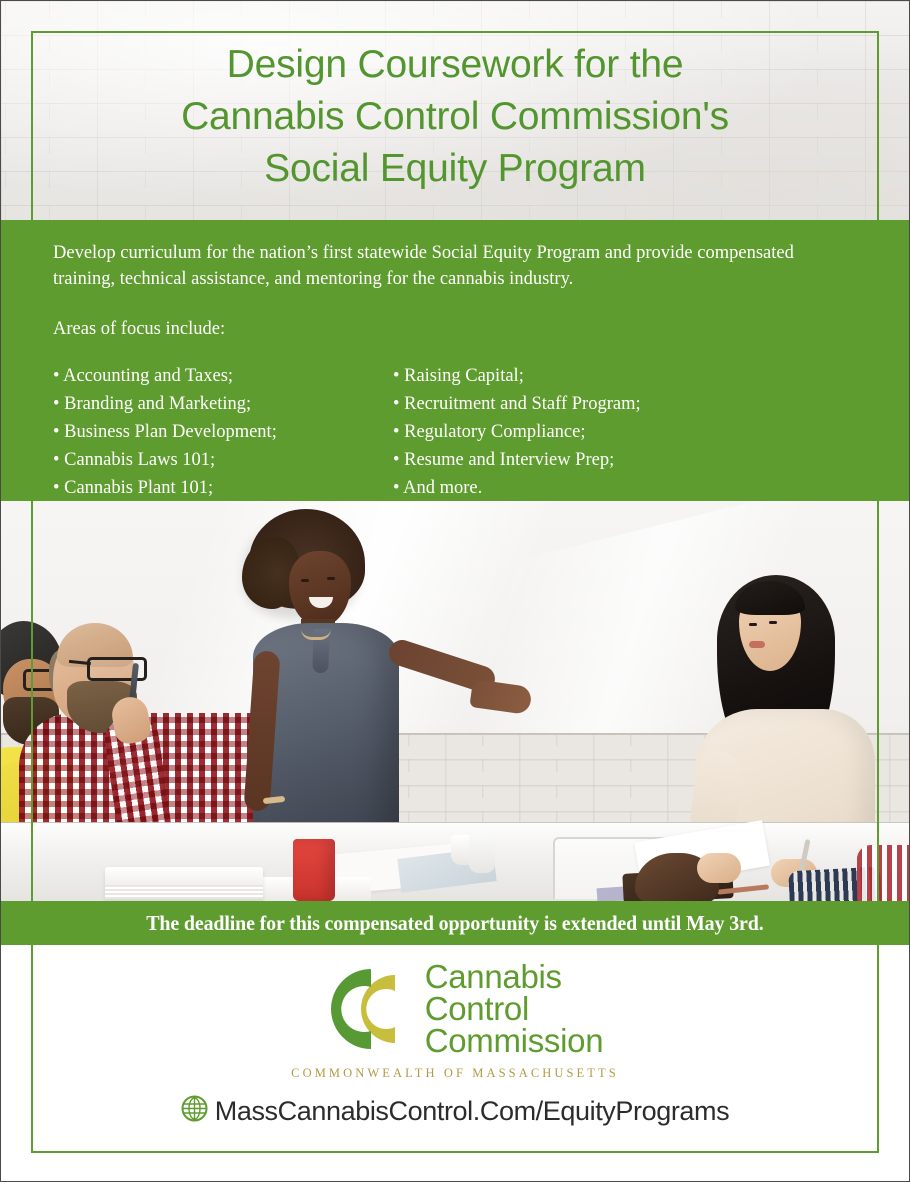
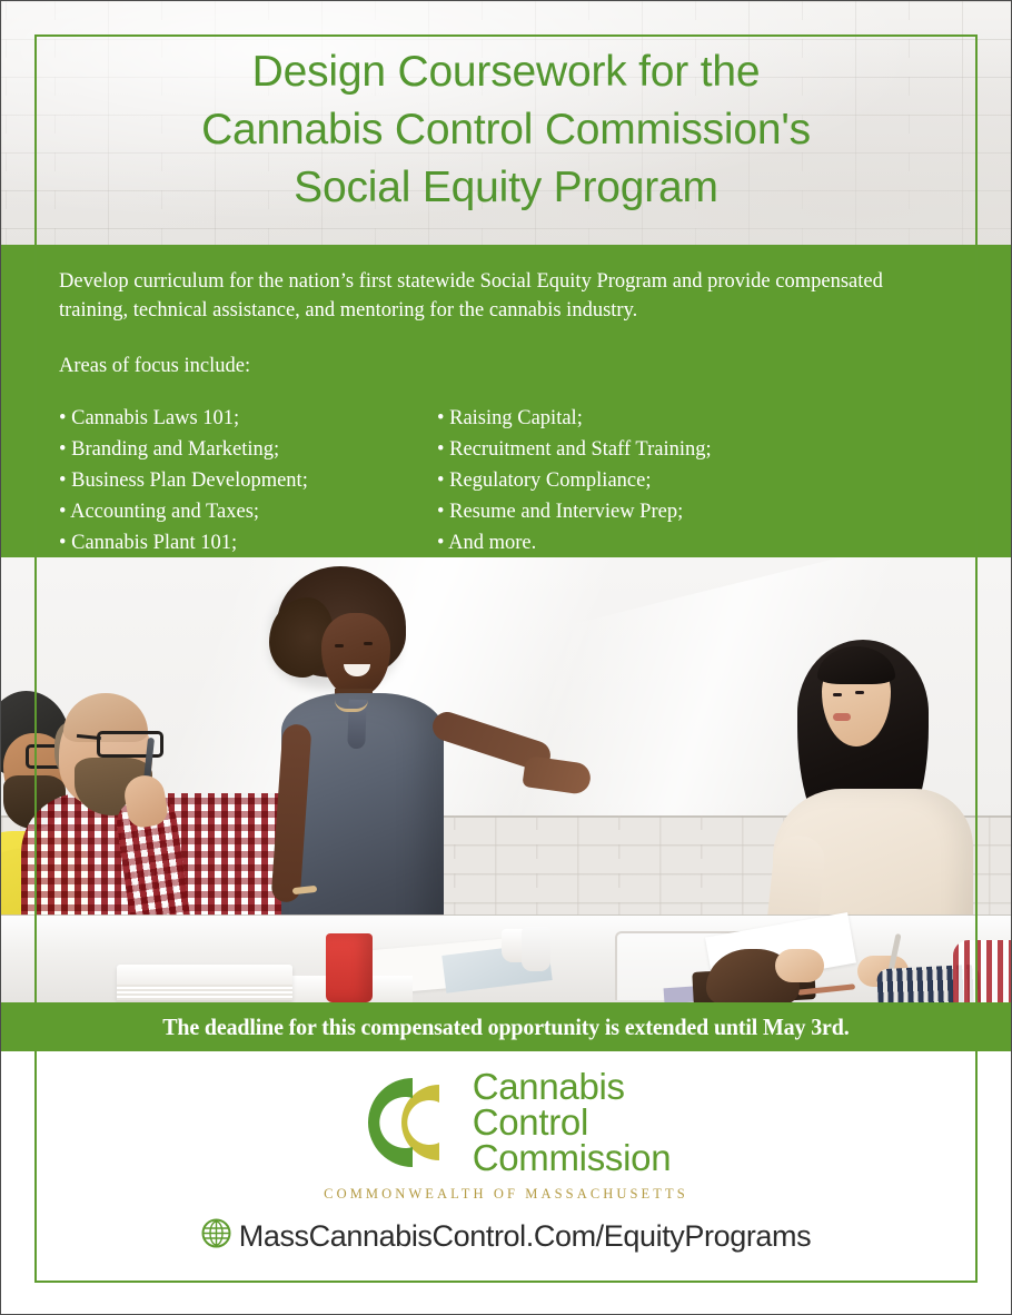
  Design Coursework for the
  Cannabis Control Commission's
  Social Equity Program
  Develop curriculum for the nation’s first statewide Social Equity Program and provide compensated training, technical assistance, and mentoring for the cannabis industry.
  Areas of focus include:
- • Accounting and Taxes;
+ • Cannabis Laws 101;
  • Branding and Marketing;
  • Business Plan Development;
- • Cannabis Laws 101;
+ • Accounting and Taxes;
  • Cannabis Plant 101;
  • Raising Capital;
- • Recruitment and Staff Program;
+ • Recruitment and Staff Training;
  • Regulatory Compliance;
  • Resume and Interview Prep;
  • And more.
  The deadline for this compensated opportunity is extended until May 3rd.
  Cannabis
  Control
  Commission
  COMMONWEALTH OF MASSACHUSETTS
  MassCannabisControl.Com/EquityPrograms
